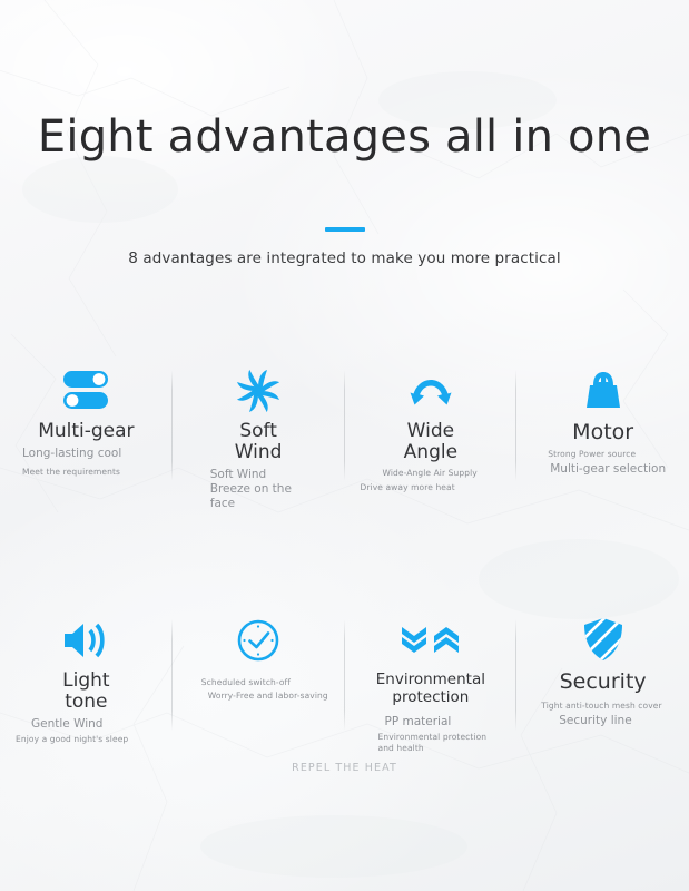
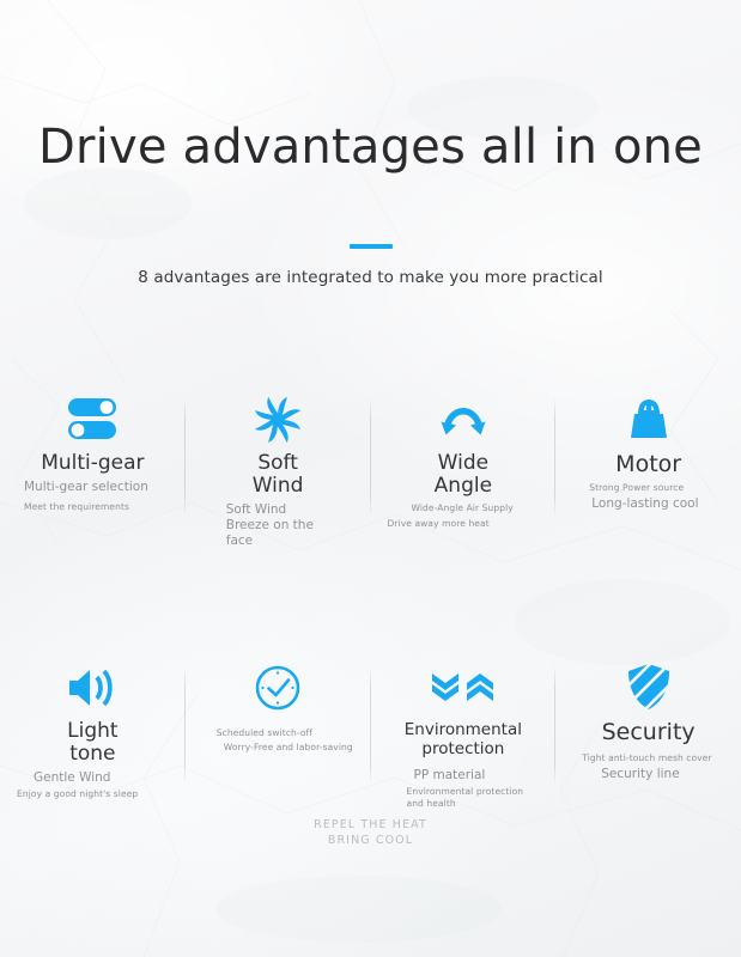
- Eight advantages all in one
+ Drive advantages all in one
  8 advantages are integrated to make you more practical
  Multi-gear
- Long-lasting cool
+ Multi-gear selection
  Meet the requirements
  Soft Wind
  Soft Wind
  Breeze on the face
  Wide Angle
  Wide-Angle Air Supply
  Drive away more heat
  Motor
  Strong Power source
- Multi-gear selection
+ Long-lasting cool
  Light tone
  Gentle Wind
  Enjoy a good night's sleep
  Scheduled switch-off
  Worry-Free and labor-saving
  Environmental protection
  PP material
  Environmental protection and health
  Security
  Tight anti-touch mesh cover
  Security line
  REPEL THE HEAT
+ BRING COOL
